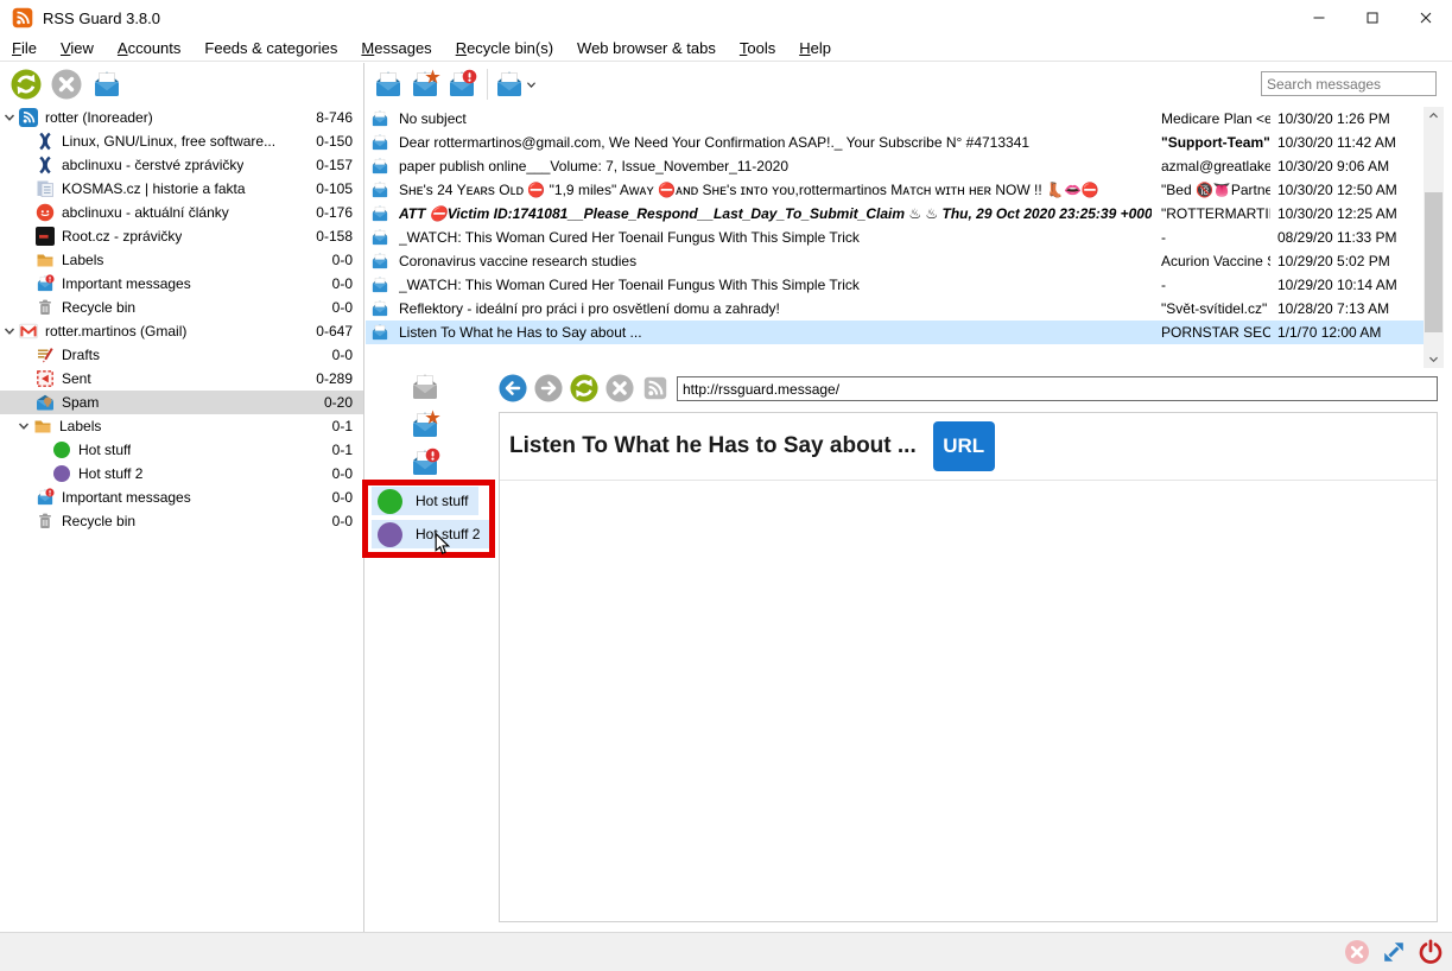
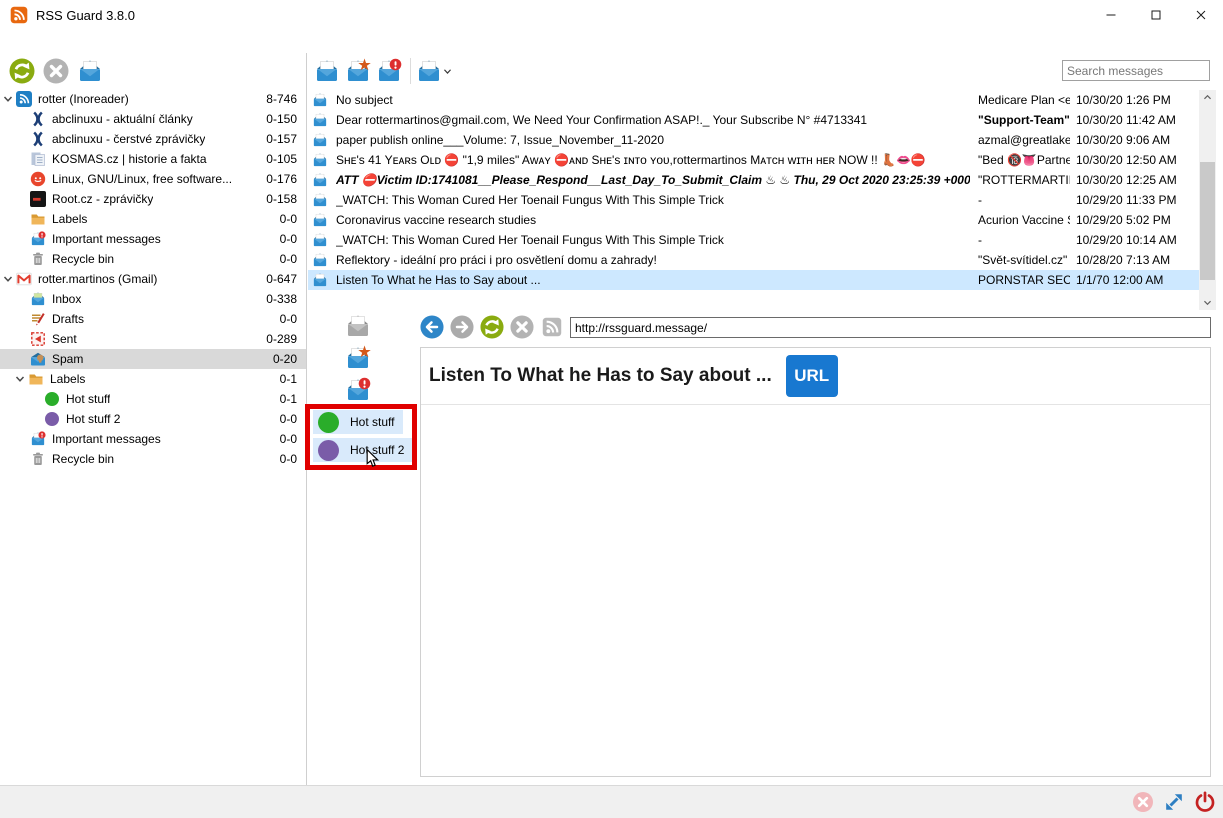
  RSS Guard 3.8.0
- File
- View
- Accounts
- Feeds & categories
- Messages
- Recycle bin(s)
- Web browser & tabs
- Tools
- Help
  rotter (Inoreader)
  8-746
- Linux, GNU/Linux, free software...
+ abclinuxu - aktuální články
  0-150
  abclinuxu - čerstvé zprávičky
  0-157
  KOSMAS.cz | historie a fakta
  0-105
- abclinuxu - aktuální články
+ Linux, GNU/Linux, free software...
  0-176
  Root.cz - zprávičky
  0-158
  Labels
  0-0
  Important messages
  0-0
  Recycle bin
  0-0
  rotter.martinos (Gmail)
  0-647
+ Inbox
+ 0-338
  Drafts
  0-0
  Sent
  0-289
  Spam
  0-20
  Labels
  0-1
  Hot stuff
  0-1
  Hot stuff 2
  0-0
  Important messages
  0-0
  Recycle bin
  0-0
  ★
  Search messages
  No subject
  Medicare Plan <e
  10/30/20 1:26 PM
  Dear rottermartinos@gmail.com, We Need Your Confirmation ASAP!._ Your Subscribe N° #4713341
  "Support-Team"
  10/30/20 11:42 AM
  paper publish online___Volume: 7, Issue_November_11-2020
  azmal@greatlake
  10/30/20 9:06 AM
- Sʜᴇ's 24 Yᴇᴀʀs Oʟᴅ ⛔ "1,9 miles" Aᴡᴀʏ ⛔ᴀɴᴅ Sʜᴇ's ɪɴᴛᴏ ʏᴏᴜ,rottermartinos Mᴀᴛᴄʜ ᴡɪᴛʜ ʜᴇʀ NOW !! 👢👄⛔
+ Sʜᴇ's 41 Yᴇᴀʀs Oʟᴅ ⛔ "1,9 miles" Aᴡᴀʏ ⛔ᴀɴᴅ Sʜᴇ's ɪɴᴛᴏ ʏᴏᴜ,rottermartinos Mᴀᴛᴄʜ ᴡɪᴛʜ ʜᴇʀ NOW !! 👢👄⛔
  "Bed 🔞👅Partne
  10/30/20 12:50 AM
  ATT ⛔Victim ID:1741081__Please_Respond__Last_Day_To_Submit_Claim ♨ ♨ Thu, 29 Oct 2020 23:25:39 +000
  "ROTTERMARTI
  10/30/20 12:25 AM
  _WATCH: This Woman Cured Her Toenail Fungus With This Simple Trick
  -
- 08/29/20 11:33 PM
+ 10/29/20 11:33 PM
  Coronavirus vaccine research studies
  Acurion Vaccine
  10/29/20 5:02 PM
  _WATCH: This Woman Cured Her Toenail Fungus With This Simple Trick
  -
  10/29/20 10:14 AM
  Reflektory - ideální pro práci i pro osvětlení domu a zahrady!
  "Svět-svítidel.cz"
  10/28/20 7:13 AM
  Listen To What he Has to Say about ...
  PORNSTAR SEC
  1/1/70 12:00 AM
  ★
  Hot stuff
  Ho stuff 2
  http://rssguard.message/
  Listen To What he Has to Say about ...
  URL
